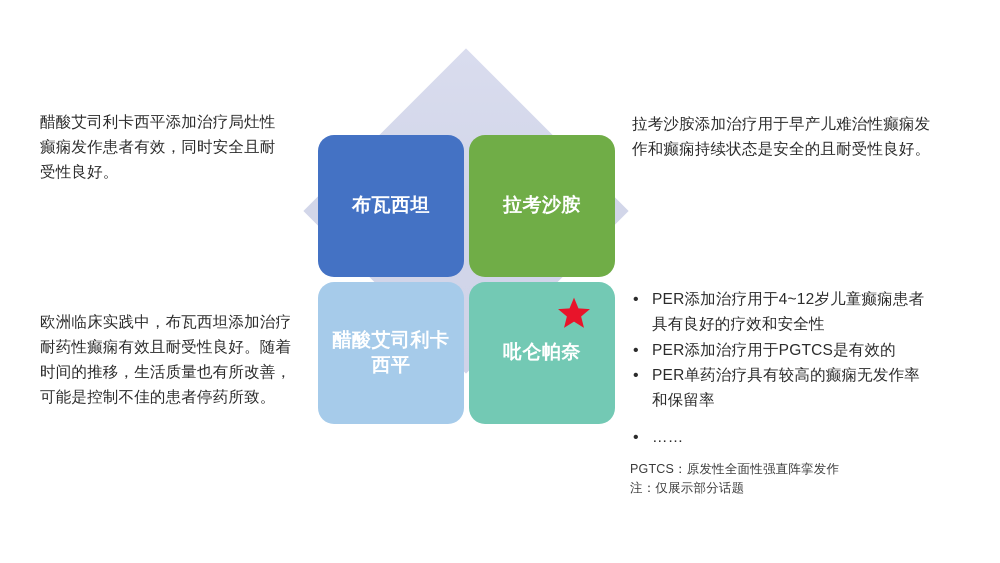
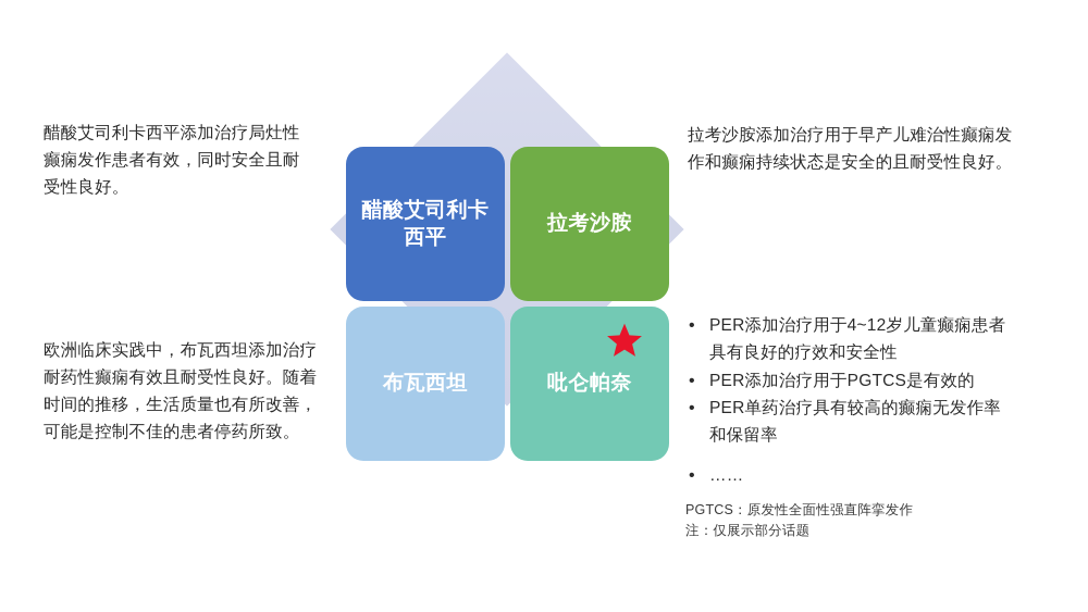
- 布瓦西坦
+ 醋酸艾司利卡西平
  拉考沙胺
- 醋酸艾司利卡西平
+ 布瓦西坦
  吡仑帕奈
  醋酸艾司利卡西平添加治疗局灶性癫痫发作患者有效，同时安全且耐受性良好。
  欧洲临床实践中，布瓦西坦添加治疗耐药性癫痫有效且耐受性良好。随着时间的推移，生活质量也有所改善，可能是控制不佳的患者停药所致。
  拉考沙胺添加治疗用于早产儿难治性癫痫发作和癫痫持续状态是安全的且耐受性良好。
  PER添加治疗用于4~12岁儿童癫痫患者具有良好的疗效和安全性
  PER添加治疗用于PGTCS是有效的
  PER单药治疗具有较高的癫痫无发作率和保留率
  ……
  PGTCS：原发性全面性强直阵挛发作
  注：仅展示部分话题
